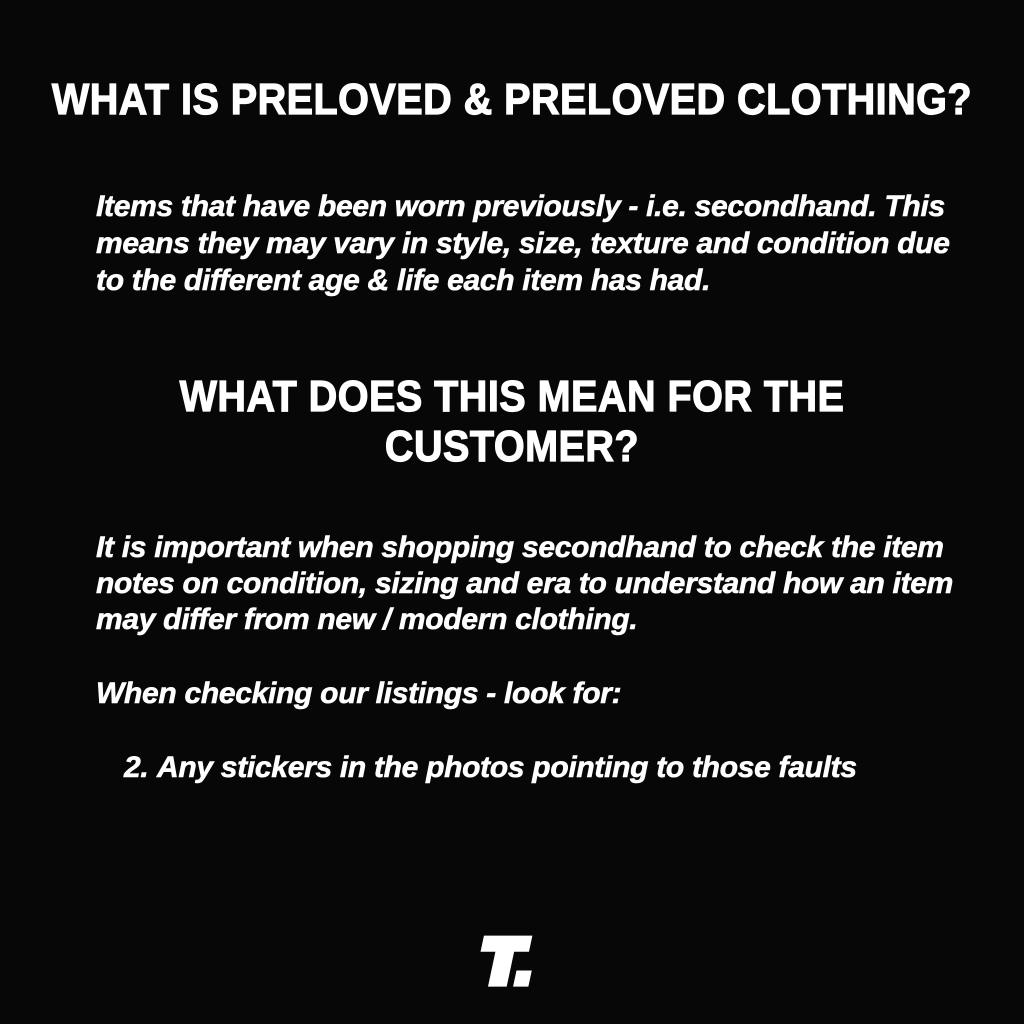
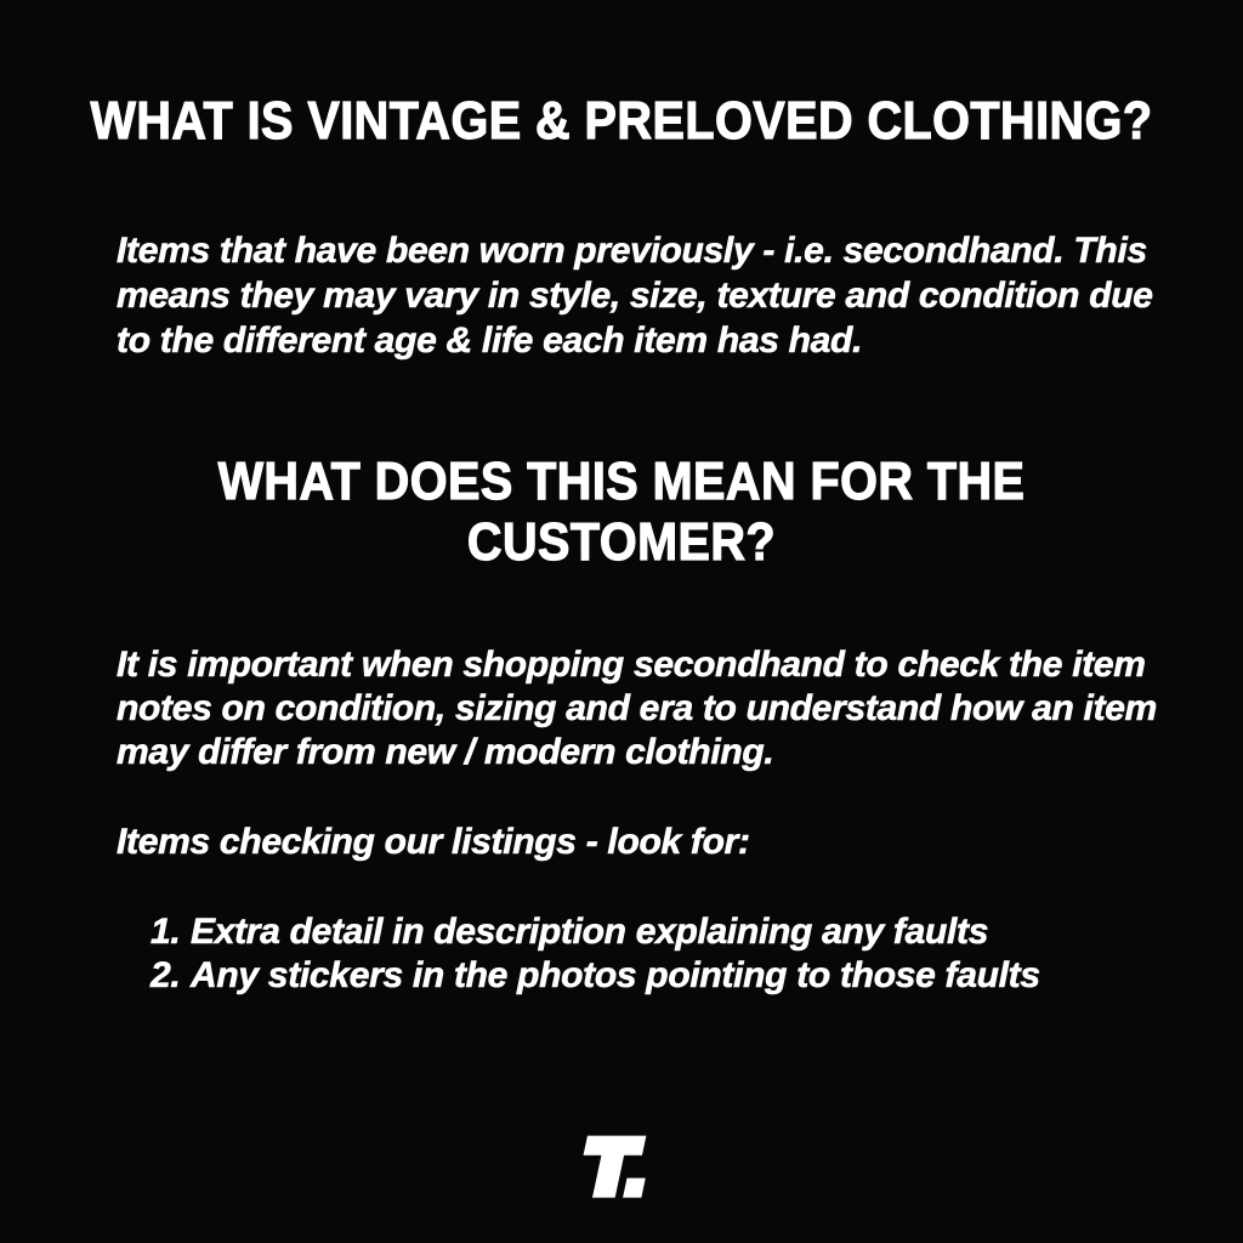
- WHAT IS PRELOVED & PRELOVED CLOTHING?
+ WHAT IS VINTAGE & PRELOVED CLOTHING?
  Items that have been worn previously - i.e. secondhand. This
  means they may vary in style, size, texture and condition due
  to the different age & life each item has had.
  WHAT DOES THIS MEAN FOR THE
  CUSTOMER?
  It is important when shopping secondhand to check the item
  notes on condition, sizing and era to understand how an item
  may differ from new / modern clothing.
- When checking our listings - look for:
+ Items checking our listings - look for:
+ 1.
+ Extra detail in description explaining any faults
  2.
  Any stickers in the photos pointing to those faults
